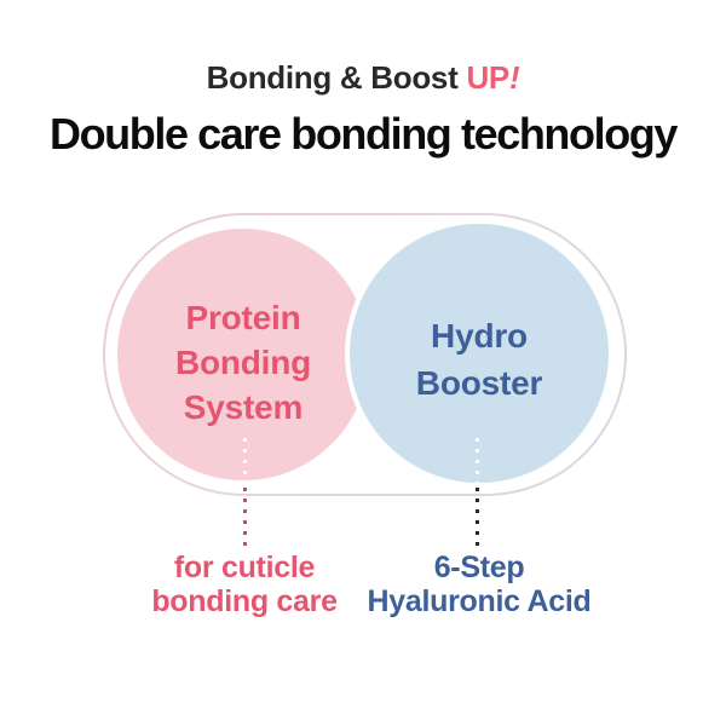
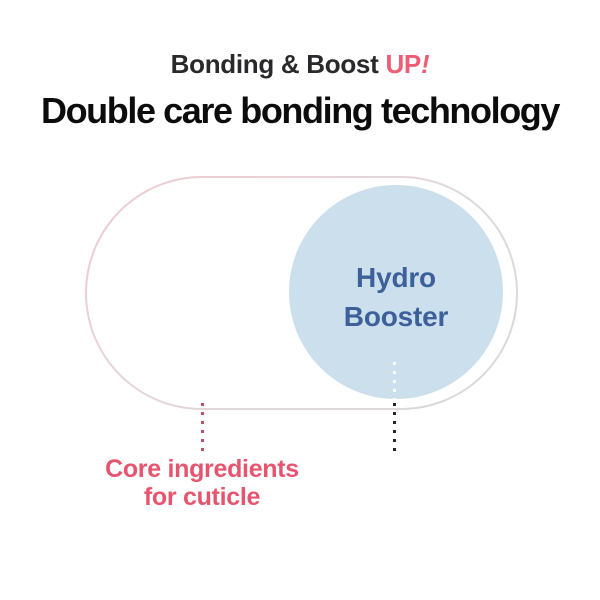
  Bonding & Boost UP!
  Double care bonding technology
- Protein
- Bonding
- System
  Hydro
  Booster
+ Core ingredients
  for cuticle
- bonding care
- 6-Step
- Hyaluronic Acid
